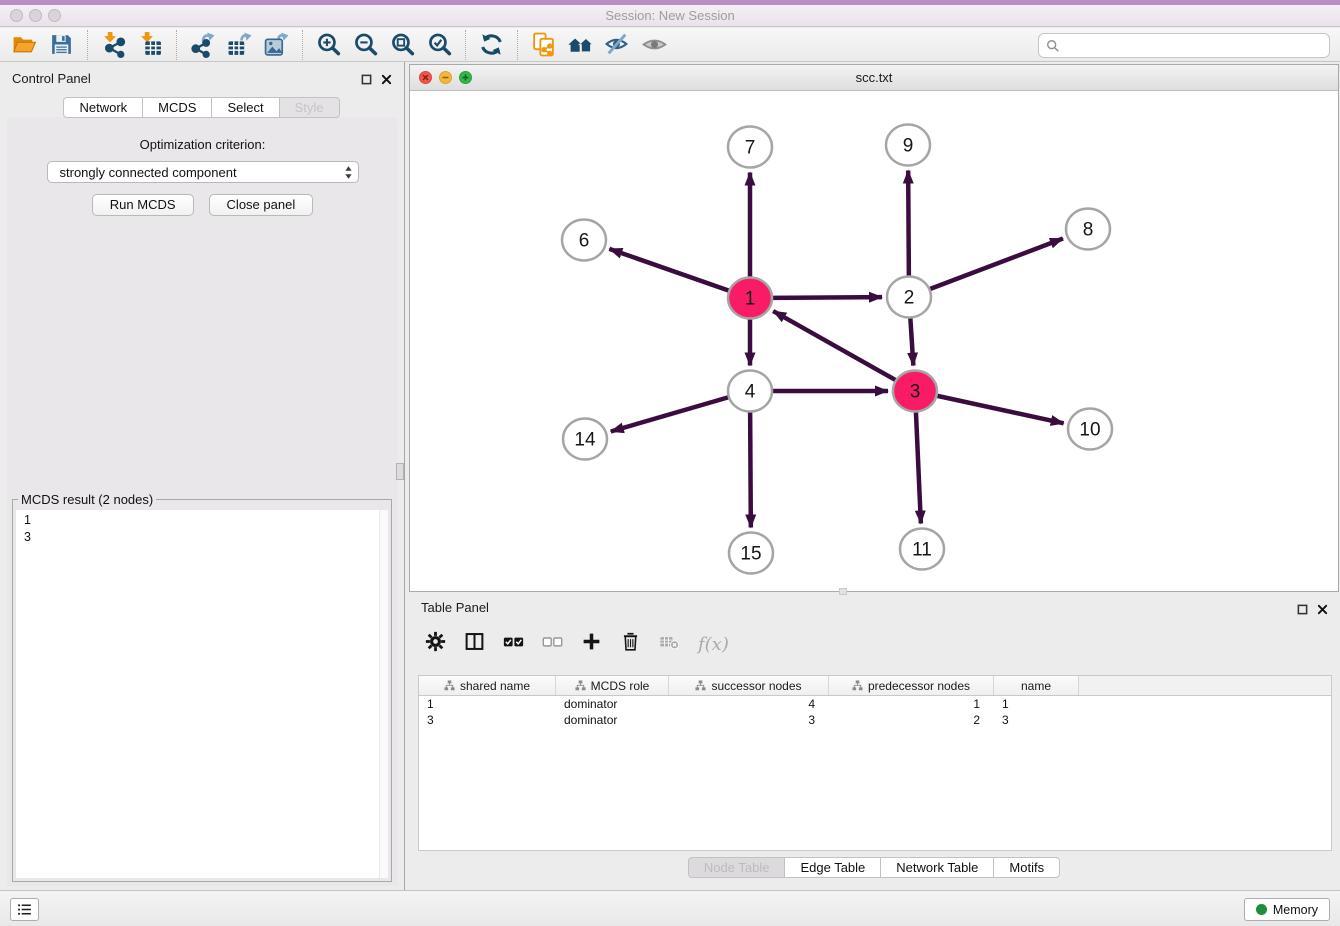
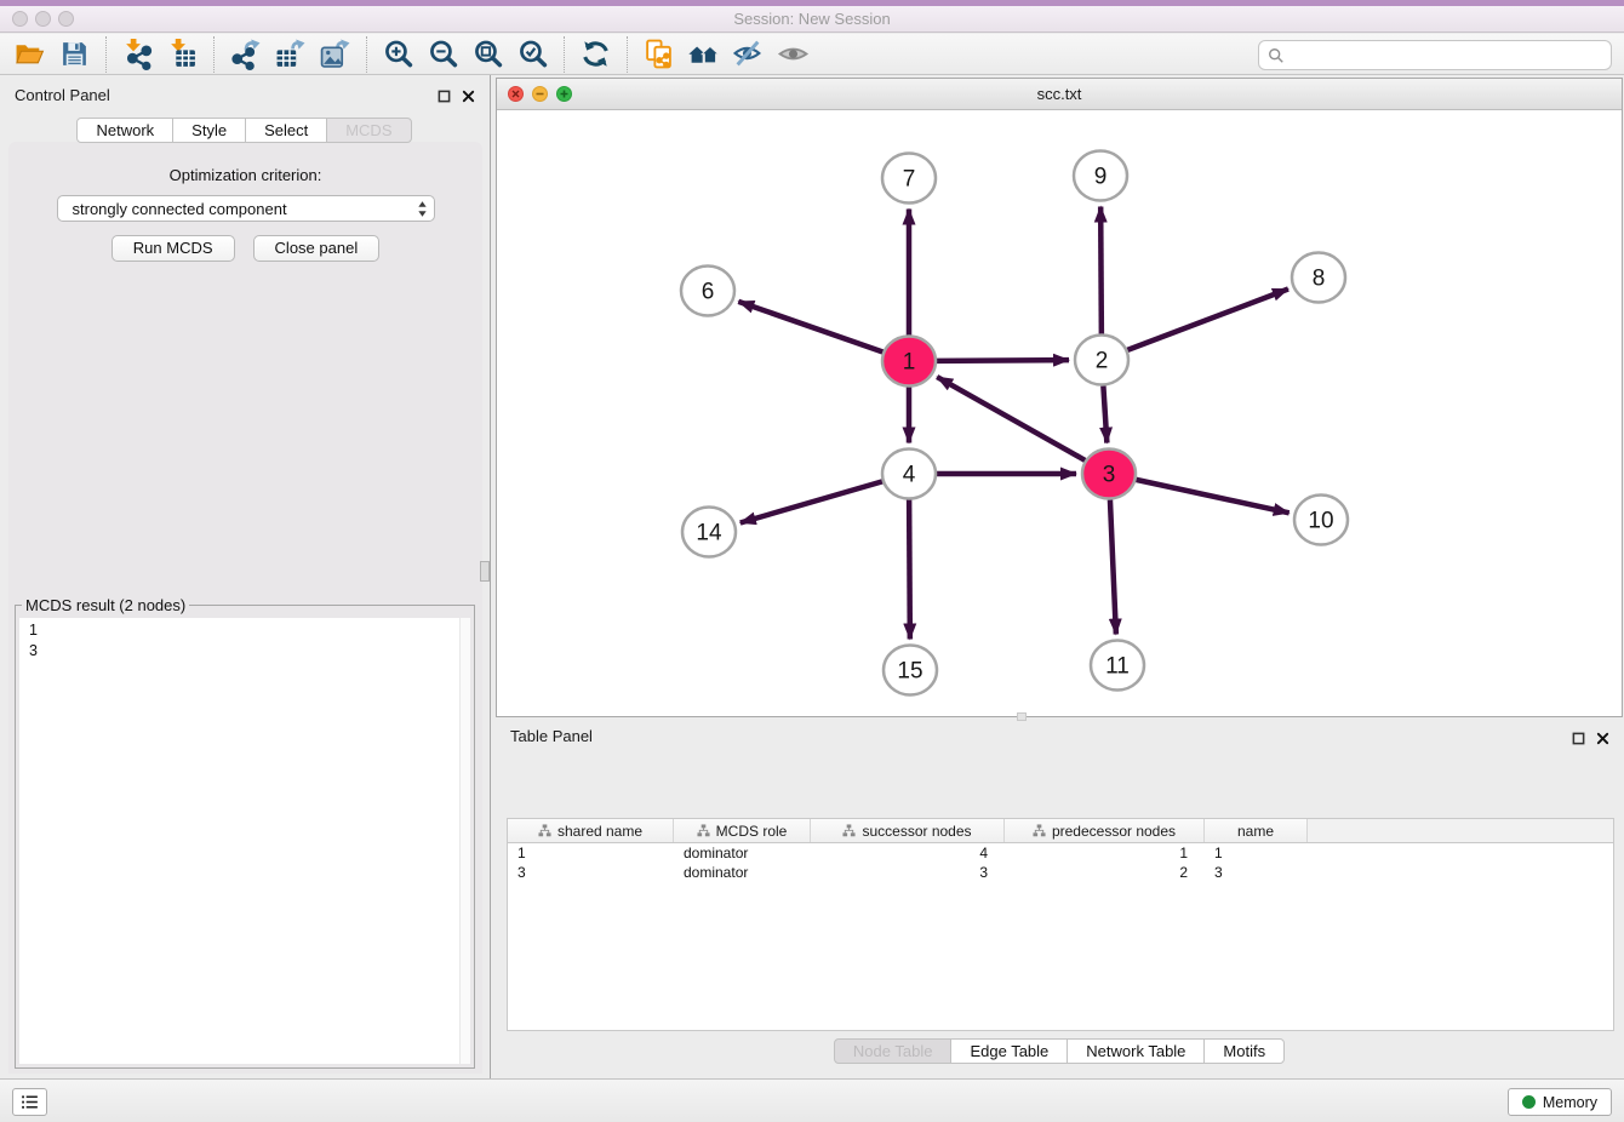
  Session: New Session
  Control Panel
  Network
- MCDS
+ Style
  Select
- Style
+ MCDS
  Optimization criterion:
  strongly connected component
  Run MCDS
  Close panel
  MCDS result (2 nodes)
  1
  3
  scc.txt
  7
  9
  6
  8
  1
  2
  4
  3
  14
  10
  15
  11
  Table Panel
- f(x)
  shared name
  MCDS role
  successor nodes
  predecessor nodes
  name
  1
  dominator
  4
  1
  1
  3
  dominator
  3
  2
  3
  Node Table
  Edge Table
  Network Table
  Motifs
  Memory
